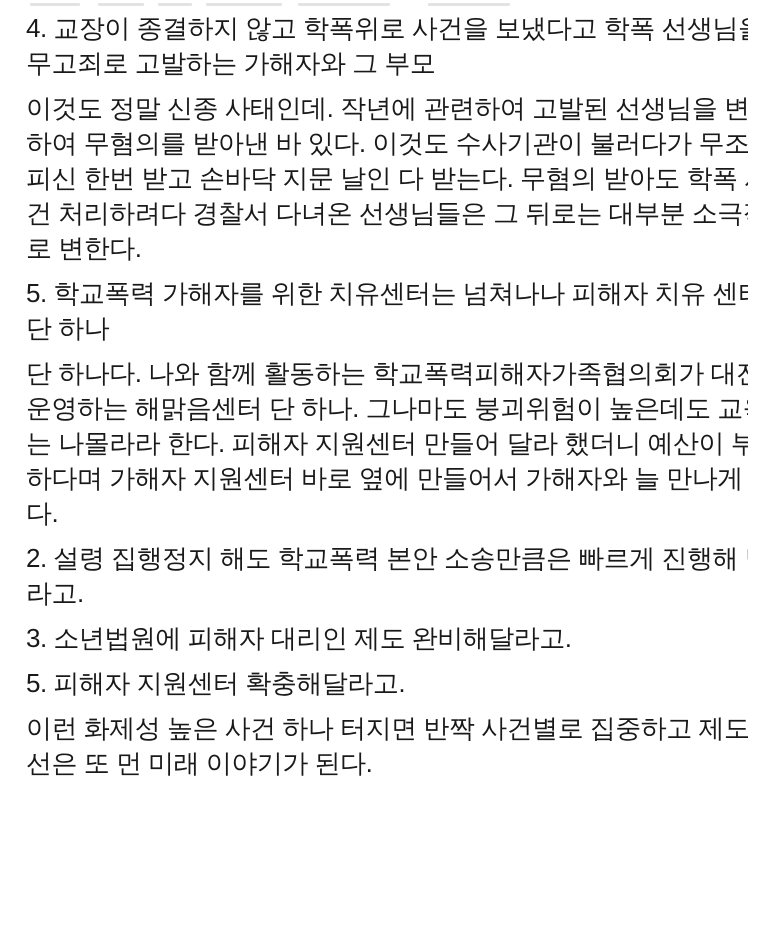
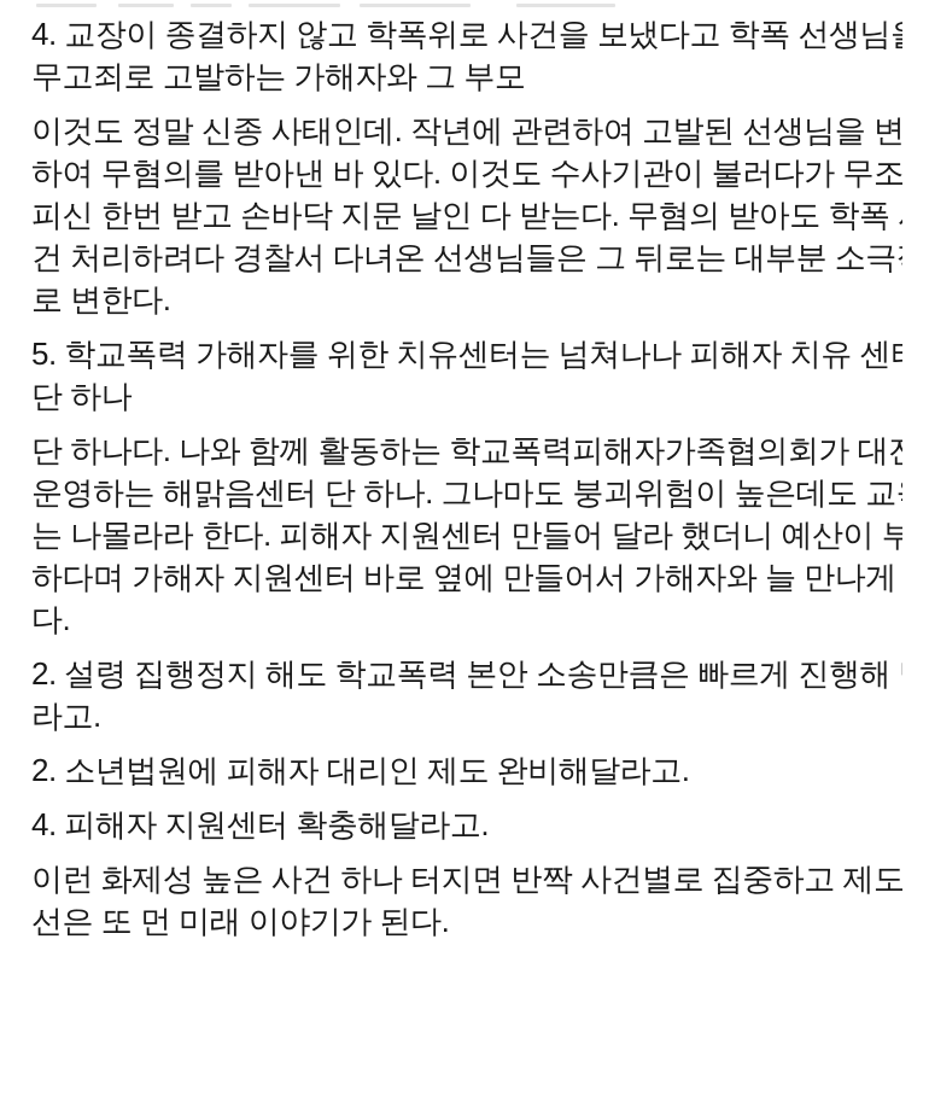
  4. 교장이 종결하지 않고 학폭위로 사건을 보냈다고 학폭 선생님
  무고죄로 고발하는 가해자와 그 부모
  이것도 정말 신종 사태인데. 작년에 관련하여 고발된 선생님을 변
  하여 무혐의를 받아낸 바 있다. 이것도 수사기관이 불러다가 무조
  피신 한번 받고 손바닥 지문 날인 다 받는다. 무혐의 받아도 학폭
  건 처리하려다 경찰서 다녀온 선생님들은 그 뒤로는 대부분 소극
  로 변한다.
  5. 학교폭력 가해자를 위한 치유센터는 넘쳐나나 피해자 치유 센
  단 하나
  단 하나다. 나와 함께 활동하는 학교폭력피해자가족협의회가 대
  운영하는 해맑음센터 단 하나. 그나마도 붕괴위험이 높은데도 교
  는 나몰라라 한다. 피해자 지원센터 만들어 달라 했더니 예산이 부
  하다며 가해자 지원센터 바로 옆에 만들어서 가해자와 늘 만나게
  다.
  2. 설령 집행정지 해도 학교폭력 본안 소송만큼은 빠르게 진행해
  라고.
- 3. 소년법원에 피해자 대리인 제도 완비해달라고.
+ 2. 소년법원에 피해자 대리인 제도 완비해달라고.
- 5. 피해자 지원센터 확충해달라고.
+ 4. 피해자 지원센터 확충해달라고.
  이런 화제성 높은 사건 하나 터지면 반짝 사건별로 집중하고 제도
  선은 또 먼 미래 이야기가 된다.
